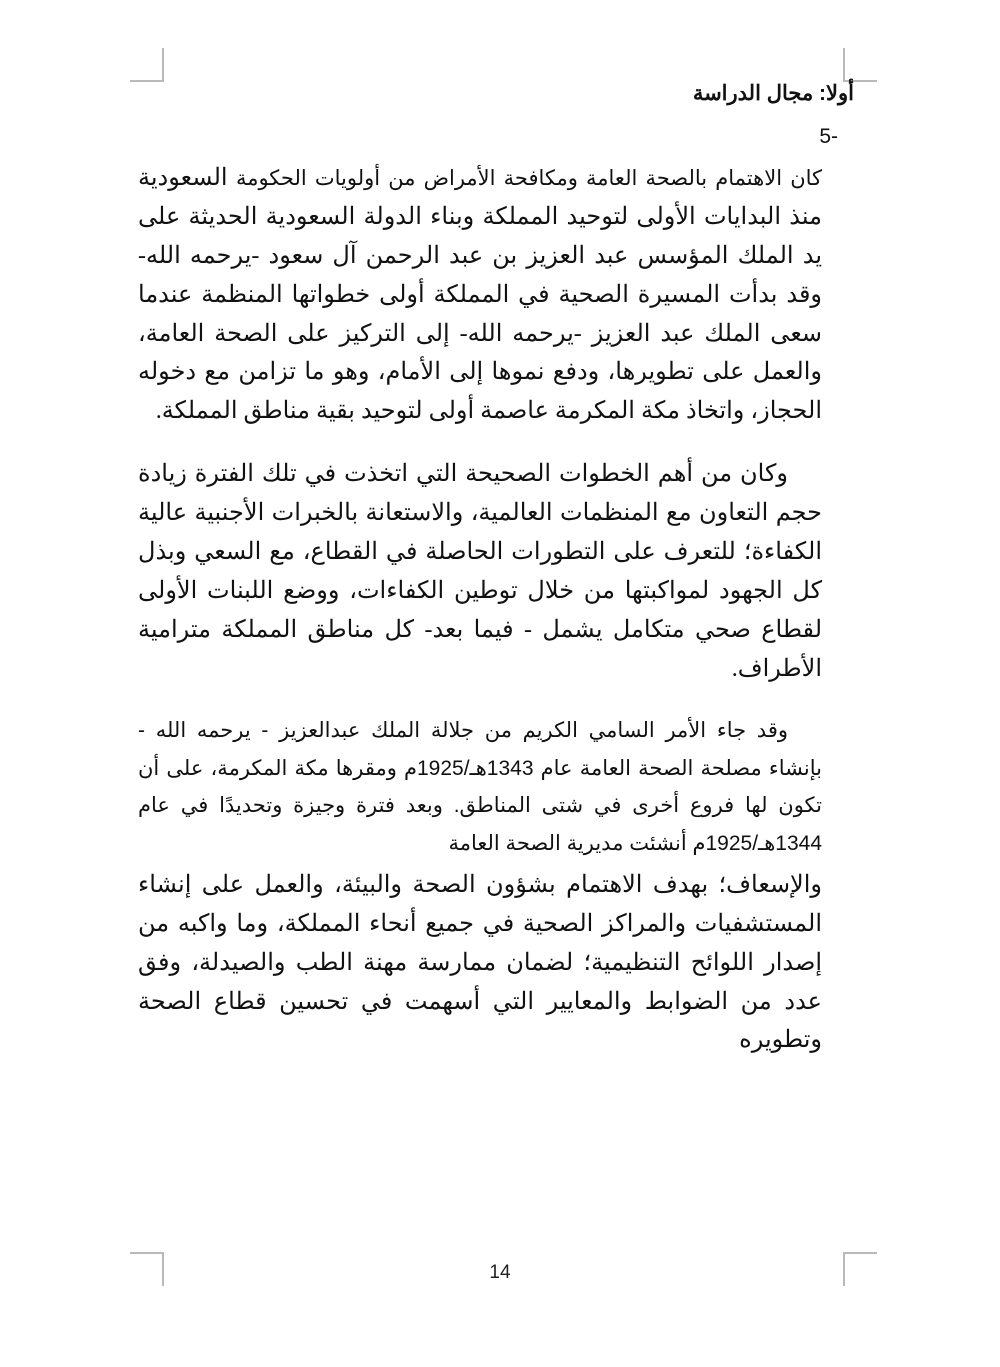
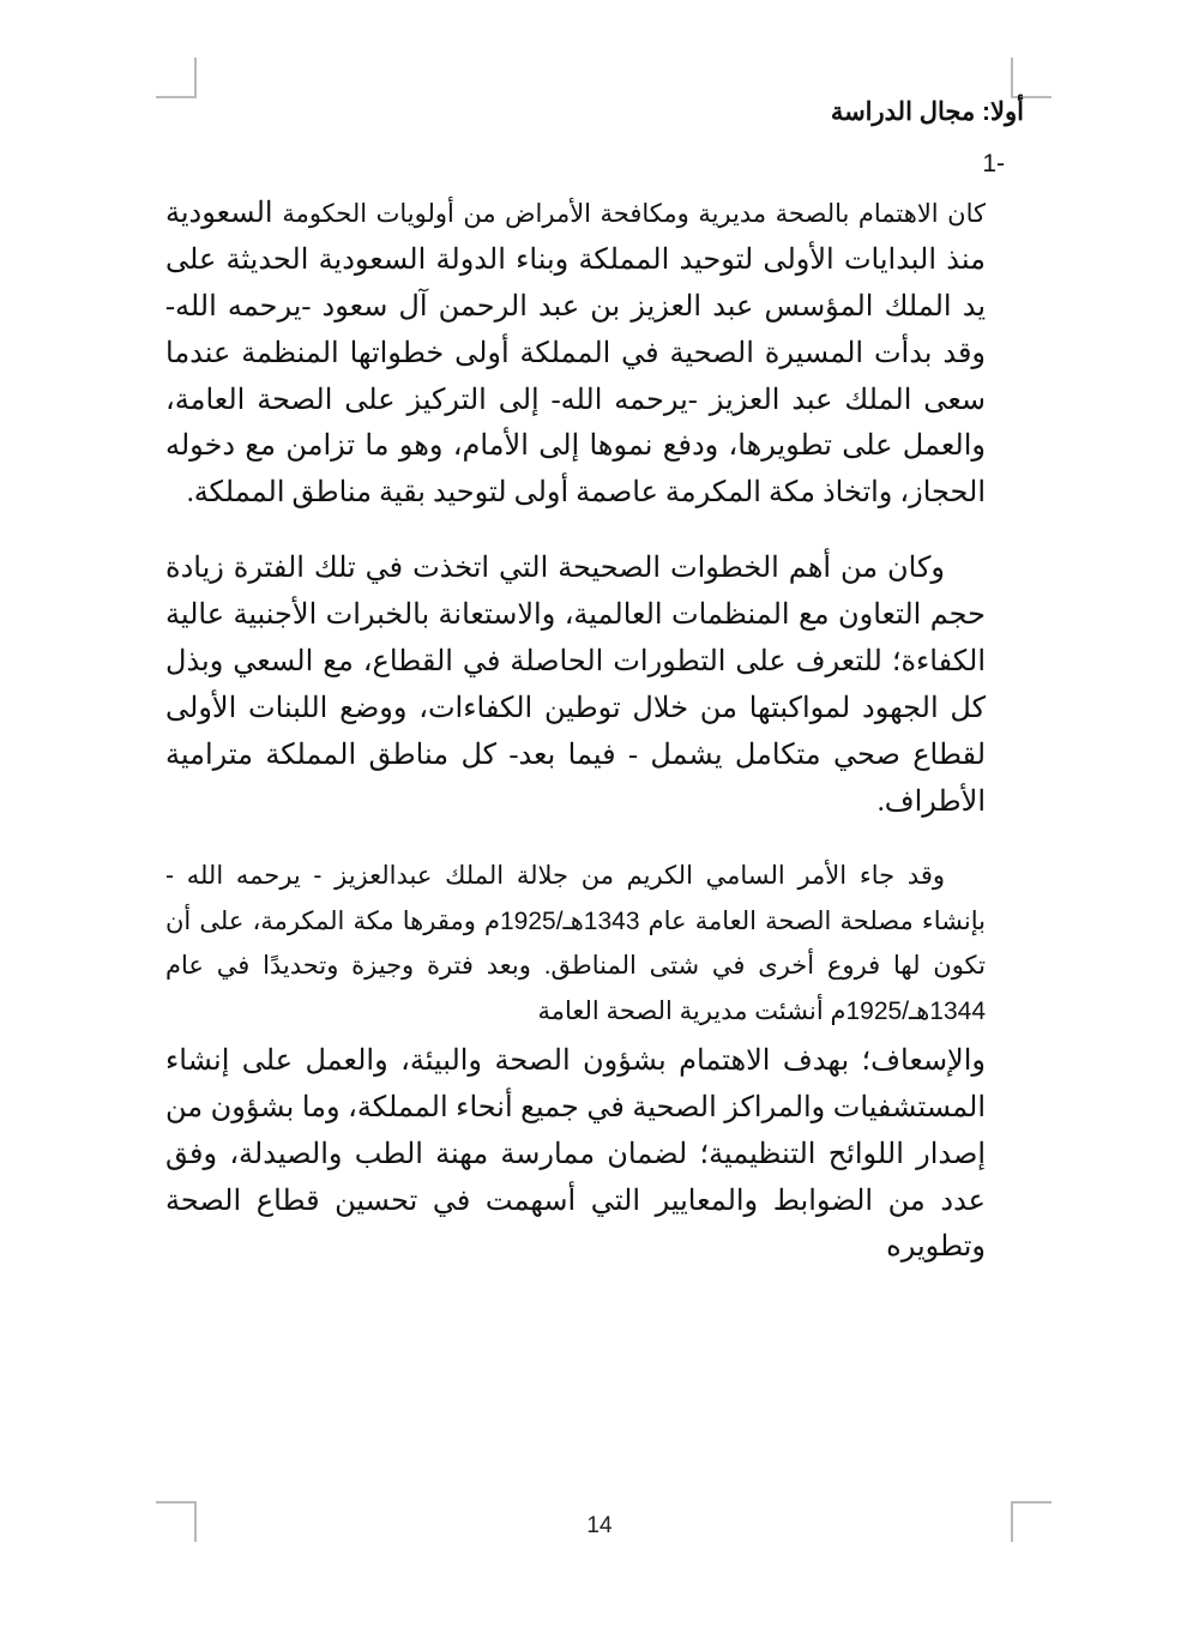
  أولا: مجال الدراسة
- -5
+ -1
- كان الاهتمام بالصحة العامة ومكافحة الأمراض من أولويات الحكومة السعودية منذ البدايات الأولى لتوحيد المملكة وبناء الدولة السعودية الحديثة على يد الملك المؤسس عبد العزيز بن عبد الرحمن آل سعود -يرحمه الله- وقد بدأت المسيرة الصحية في المملكة أولى خطواتها المنظمة عندما سعى الملك عبد العزيز -يرحمه الله- إلى التركيز على الصحة العامة، والعمل على تطويرها، ودفع نموها إلى الأمام، وهو ما تزامن مع دخوله الحجاز، واتخاذ مكة المكرمة عاصمة أولى لتوحيد بقية مناطق المملكة.
+ كان الاهتمام بالصحة مديرية ومكافحة الأمراض من أولويات الحكومة السعودية منذ البدايات الأولى لتوحيد المملكة وبناء الدولة السعودية الحديثة على يد الملك المؤسس عبد العزيز بن عبد الرحمن آل سعود -يرحمه الله- وقد بدأت المسيرة الصحية في المملكة أولى خطواتها المنظمة عندما سعى الملك عبد العزيز -يرحمه الله- إلى التركيز على الصحة العامة، والعمل على تطويرها، ودفع نموها إلى الأمام، وهو ما تزامن مع دخوله الحجاز، واتخاذ مكة المكرمة عاصمة أولى لتوحيد بقية مناطق المملكة.
  وكان من أهم الخطوات الصحيحة التي اتخذت في تلك الفترة زيادة حجم التعاون مع المنظمات العالمية، والاستعانة بالخبرات الأجنبية عالية الكفاءة؛ للتعرف على التطورات الحاصلة في القطاع، مع السعي وبذل كل الجهود لمواكبتها من خلال توطين الكفاءات، ووضع اللبنات الأولى لقطاع صحي متكامل يشمل - فيما بعد- كل مناطق المملكة مترامية الأطراف.
  وقد جاء الأمر السامي الكريم من جلالة الملك عبدالعزيز - يرحمه الله - بإنشاء مصلحة الصحة العامة عام 1343هـ/1925م ومقرها مكة المكرمة، على أن تكون لها فروع أخرى في شتى المناطق. وبعد فترة وجيزة وتحديدًا في عام 1344هـ/1925م أنشئت مديرية الصحة العامة
- والإسعاف؛ بهدف الاهتمام بشؤون الصحة والبيئة، والعمل على إنشاء المستشفيات والمراكز الصحية في جميع أنحاء المملكة، وما واكبه من إصدار اللوائح التنظيمية؛ لضمان ممارسة مهنة الطب والصيدلة، وفق عدد من الضوابط والمعايير التي أسهمت في تحسين قطاع الصحة وتطويره
+ والإسعاف؛ بهدف الاهتمام بشؤون الصحة والبيئة، والعمل على إنشاء المستشفيات والمراكز الصحية في جميع أنحاء المملكة، وما بشؤون من إصدار اللوائح التنظيمية؛ لضمان ممارسة مهنة الطب والصيدلة، وفق عدد من الضوابط والمعايير التي أسهمت في تحسين قطاع الصحة وتطويره
  14
